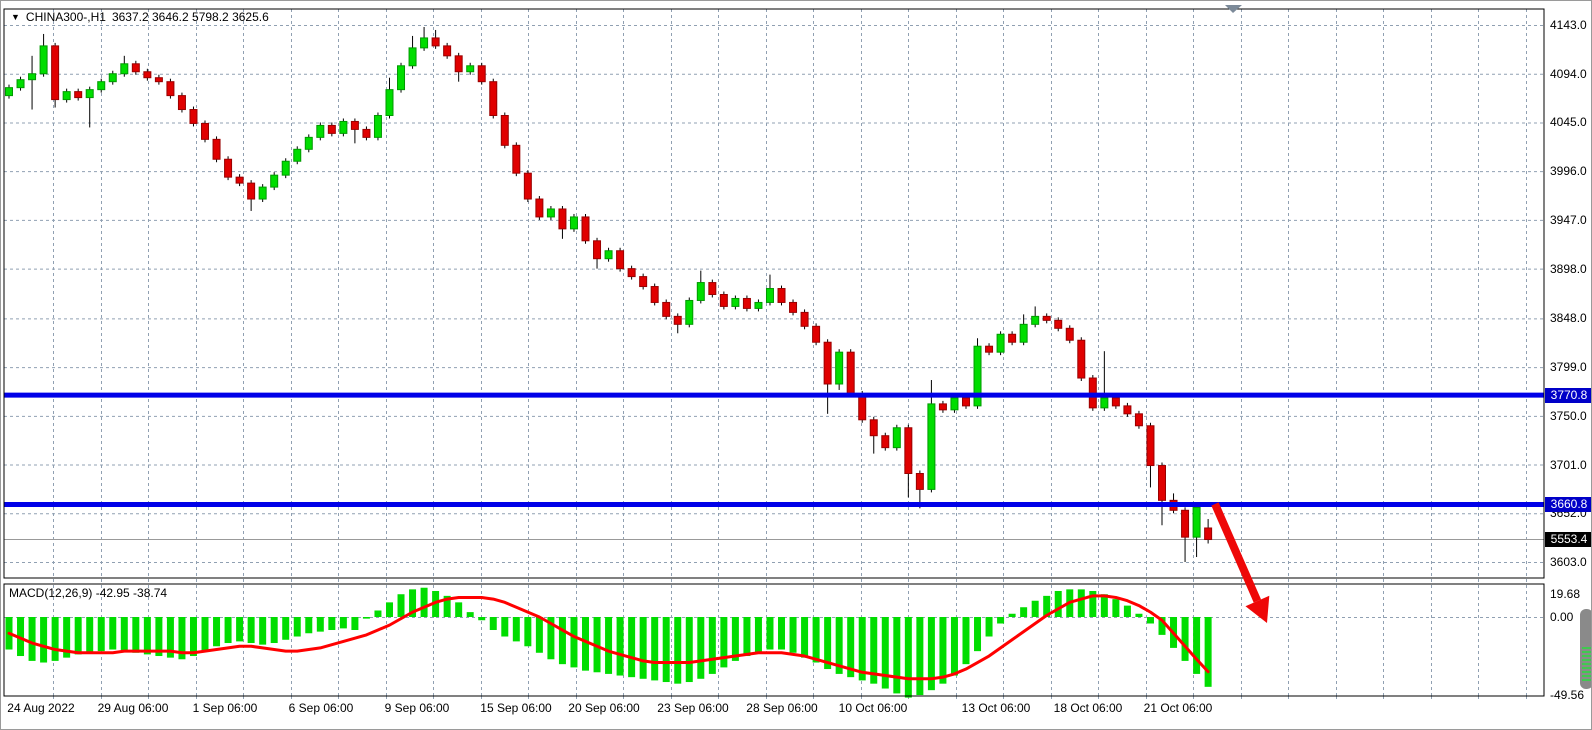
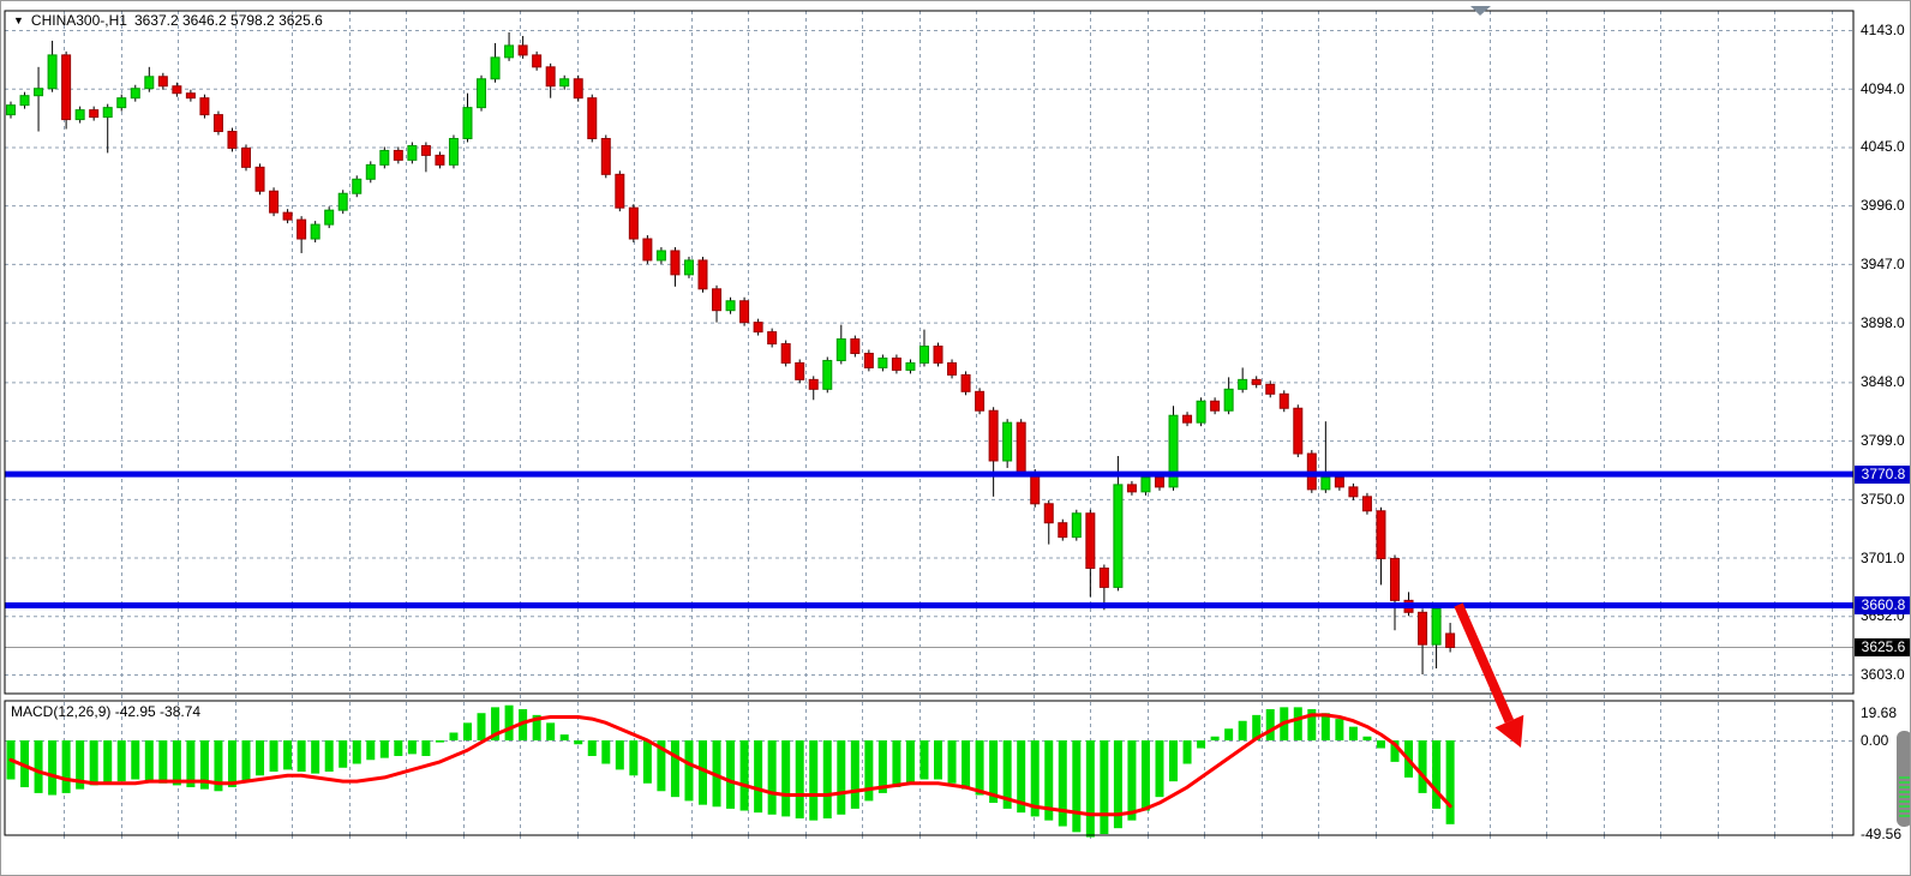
  ▼
  CHINA300-,H1
  3637.2 3646.2 5798.2 3625.6
  MACD(12,26,9) -42.95 -38.74
  4143.0
  4094.0
  4045.0
  3996.0
  3947.0
  3898.0
  3848.0
  3799.0
  3750.0
  3701.0
  3652.0
  3603.0
  19.68
  0.00
  -49.56
  3770.8
  3660.8
- 5553.4
+ 3625.6
- 24 Aug 2022
- 29 Aug 06:00
- 1 Sep 06:00
- 6 Sep 06:00
- 9 Sep 06:00
- 15 Sep 06:00
- 20 Sep 06:00
- 23 Sep 06:00
- 28 Sep 06:00
- 10 Oct 06:00
- 13 Oct 06:00
- 18 Oct 06:00
- 21 Oct 06:00
